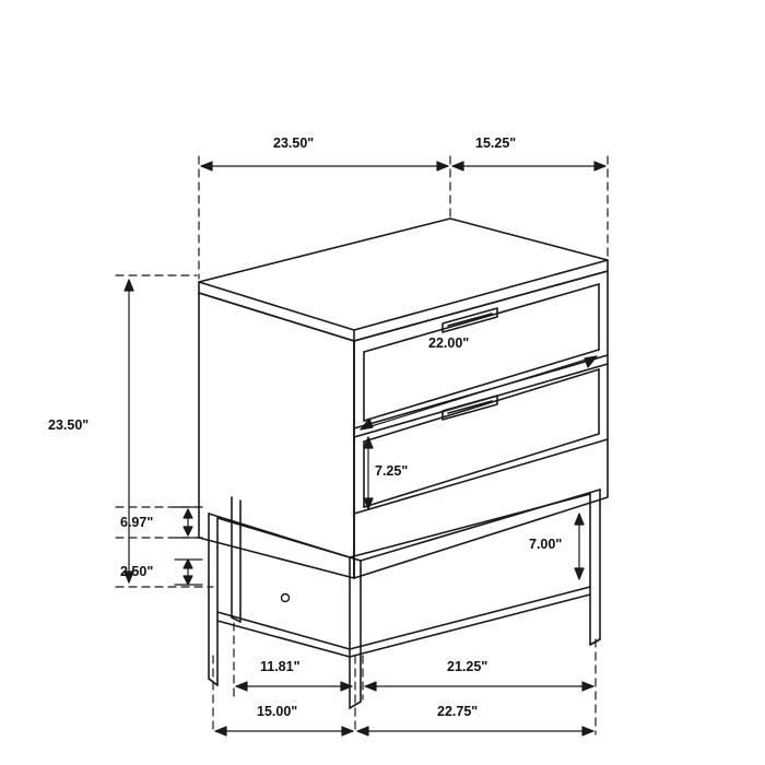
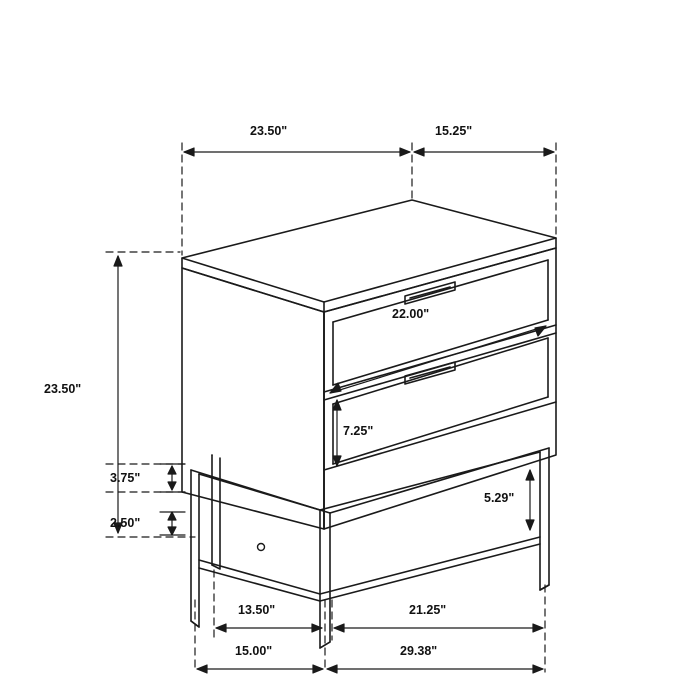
  23.50"
  15.25"
  23.50"
  22.00"
  7.25"
- 6.97"
+ 3.75"
  2.50"
- 7.00"
+ 5.29"
- 11.81"
+ 13.50"
  21.25"
  15.00"
- 22.75"
+ 29.38"
